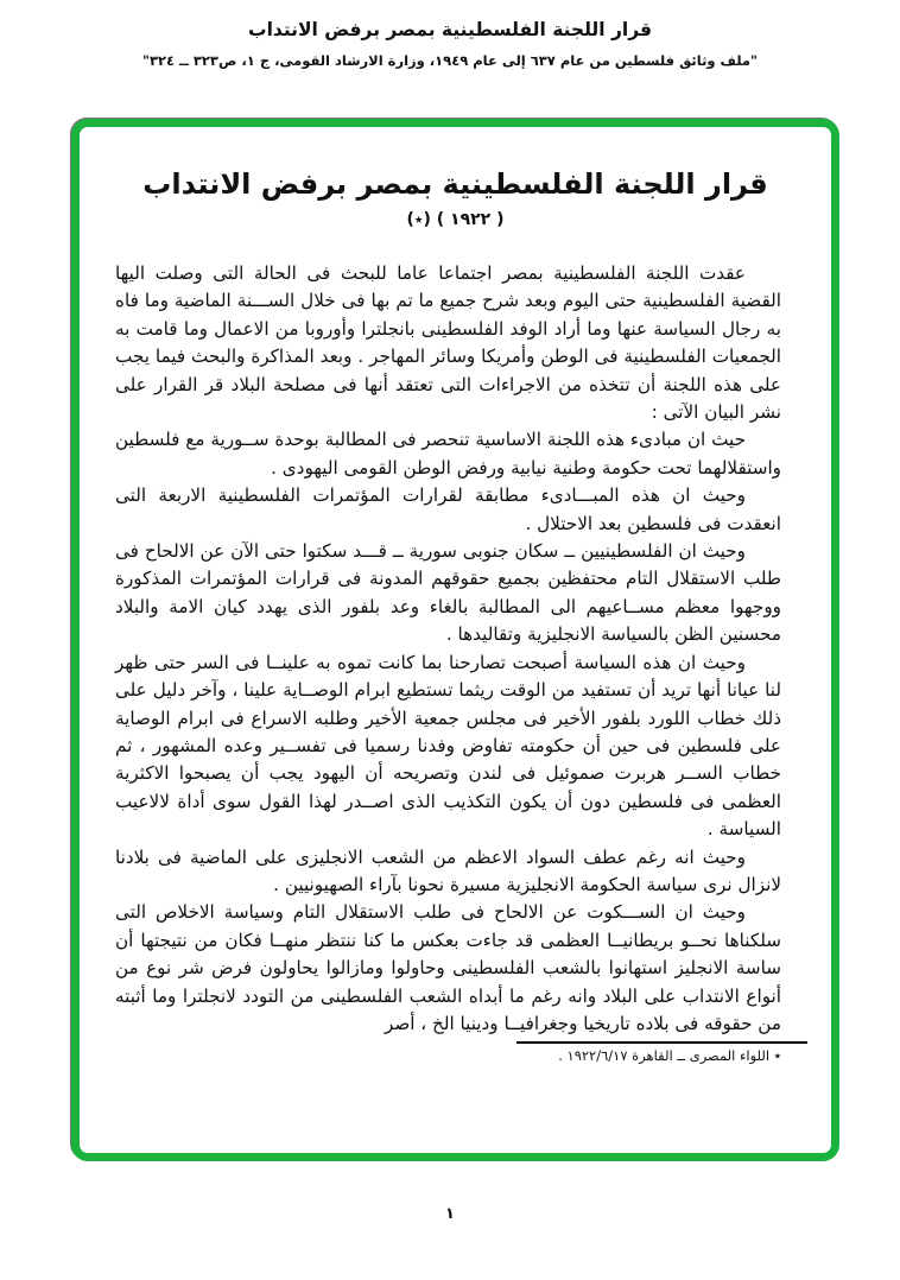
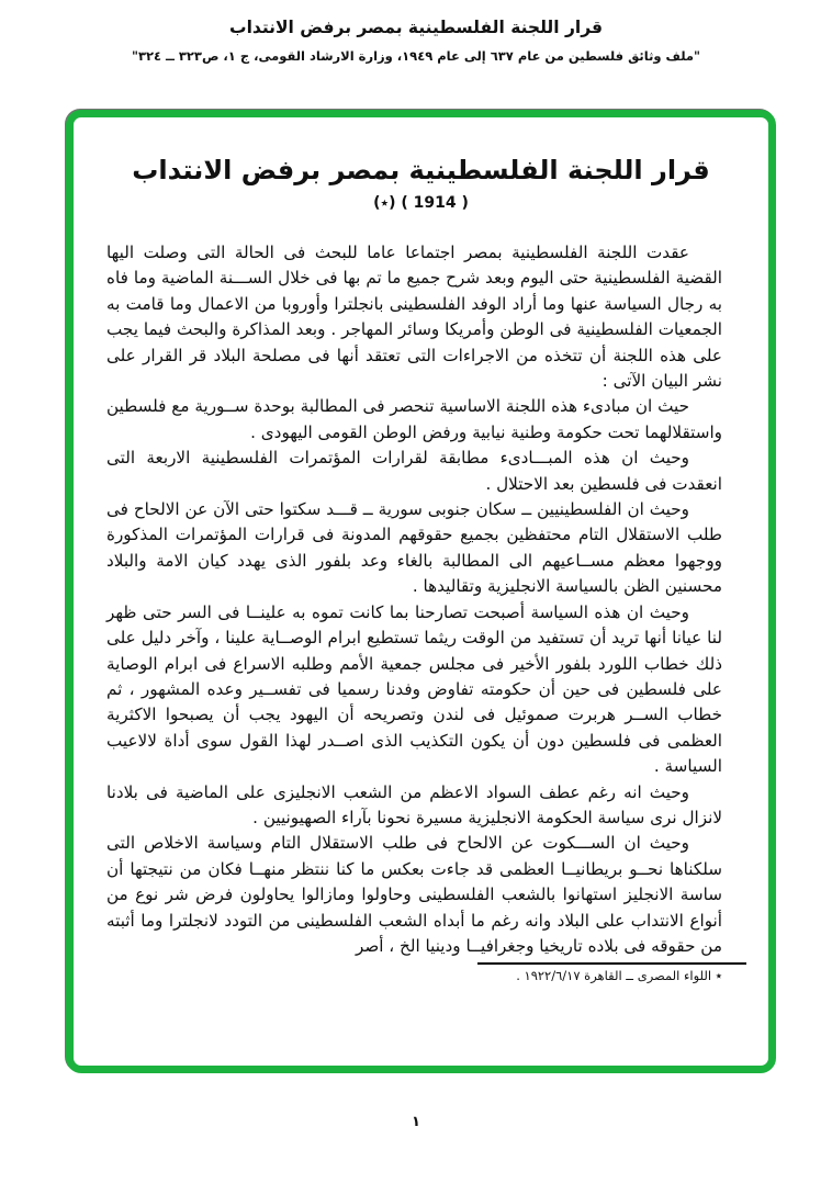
  قرار اللجنة الفلسطينية بمصر برفض الانتداب
  "ملف وثائق فلسطين من عام ٦٣٧ إلى عام ١٩٤٩، وزارة الارشاد القومى، ج ١، ص٣٢٣ ــ ٣٢٤"
  قرار اللجنة الفلسطينية بمصر برفض الانتداب
- ( ١٩٢٢ ) (٭)
+ ( 1914 ) (٭)
  عقدت اللجنة الفلسطينية بمصر اجتماعا عاما للبحث فى الحالة التى وصلت اليها القضية الفلسطينية حتى اليوم وبعد شرح جميع ما تم بها فى خلال الســـنة الماضية وما فاه به رجال السياسة عنها وما أراد الوفد الفلسطينى بانجلترا وأوروبا من الاعمال وما قامت به الجمعيات الفلسطينية فى الوطن وأمريكا وسائر المهاجر . وبعد المذاكرة والبحث فيما يجب على هذه اللجنة أن تتخذه من الاجراءات التى تعتقد أنها فى مصلحة البلاد قر القرار على نشر البيان الآتى :
  حيث ان مبادىء هذه اللجنة الاساسية تنحصر فى المطالبة بوحدة ســورية مع فلسطين واستقلالهما تحت حكومة وطنية نيابية ورفض الوطن القومى اليهودى .
  وحيث ان هذه المبـــادىء مطابقة لقرارات المؤتمرات الفلسطينية الاربعة التى انعقدت فى فلسطين بعد الاحتلال .
  وحيث ان الفلسطينيين ــ سكان جنوبى سورية ــ قـــد سكتوا حتى الآن عن الالحاح فى طلب الاستقلال التام محتفظين بجميع حقوقهم المدونة فى قرارات المؤتمرات المذكورة ووجهوا معظم مســاعيهم الى المطالبة بالغاء وعد بلفور الذى يهدد كيان الامة والبلاد محسنين الظن بالسياسة الانجليزية وتقاليدها .
- وحيث ان هذه السياسة أصبحت تصارحنا بما كانت تموه به علينــا فى السر حتى ظهر لنا عيانا أنها تريد أن تستفيد من الوقت ريثما تستطيع ابرام الوصــاية علينا ، وآخر دليل على ذلك خطاب اللورد بلفور الأخير فى مجلس جمعية الأخير وطلبه الاسراع فى ابرام الوصاية على فلسطين فى حين أن حكومته تفاوض وفدنا رسميا فى تفســير وعده المشهور ، ثم خطاب الســر هربرت صموئيل فى لندن وتصريحه أن اليهود يجب أن يصبحوا الاكثرية العظمى فى فلسطين دون أن يكون التكذيب الذى اصــدر لهذا القول سوى أداة لالاعيب السياسة .
+ وحيث ان هذه السياسة أصبحت تصارحنا بما كانت تموه به علينــا فى السر حتى ظهر لنا عيانا أنها تريد أن تستفيد من الوقت ريثما تستطيع ابرام الوصــاية علينا ، وآخر دليل على ذلك خطاب اللورد بلفور الأخير فى مجلس جمعية الأمم وطلبه الاسراع فى ابرام الوصاية على فلسطين فى حين أن حكومته تفاوض وفدنا رسميا فى تفســير وعده المشهور ، ثم خطاب الســر هربرت صموئيل فى لندن وتصريحه أن اليهود يجب أن يصبحوا الاكثرية العظمى فى فلسطين دون أن يكون التكذيب الذى اصــدر لهذا القول سوى أداة لالاعيب السياسة .
  وحيث انه رغم عطف السواد الاعظم من الشعب الانجليزى على الماضية فى بلادنا لانزال نرى سياسة الحكومة الانجليزية مسيرة نحونا بآراء الصهيونيين .
  وحيث ان الســـكوت عن الالحاح فى طلب الاستقلال التام وسياسة الاخلاص التى سلكناها نحــو بريطانيــا العظمى قد جاءت بعكس ما كنا ننتظر منهــا فكان من نتيجتها أن ساسة الانجليز استهانوا بالشعب الفلسطينى وحاولوا ومازالوا يحاولون فرض شر نوع من أنواع الانتداب على البلاد وانه رغم ما أبداه الشعب الفلسطينى من التودد لانجلترا وما أثبته من حقوقه فى بلاده تاريخيا وجغرافيــا ودينيا الخ ، أصر
  ٭ اللواء المصرى ــ القاهرة ١٩٢٢/٦/١٧ .
  ١
